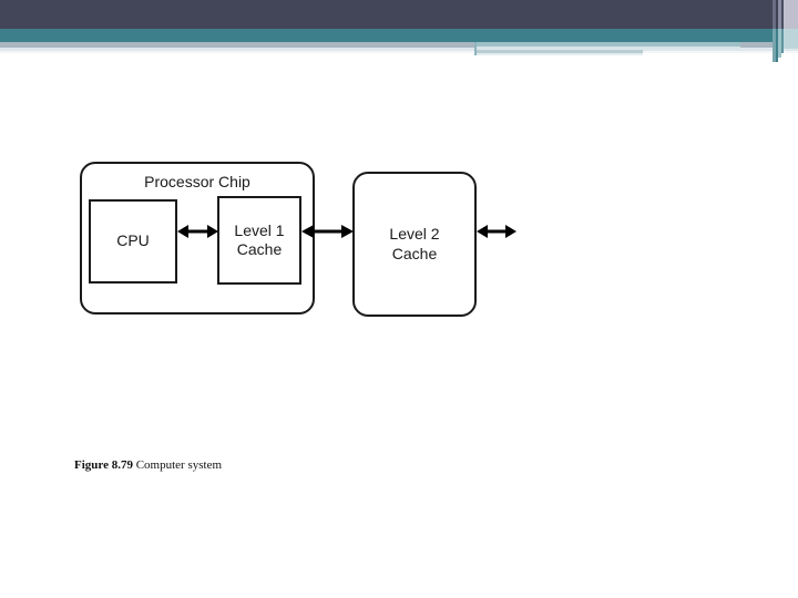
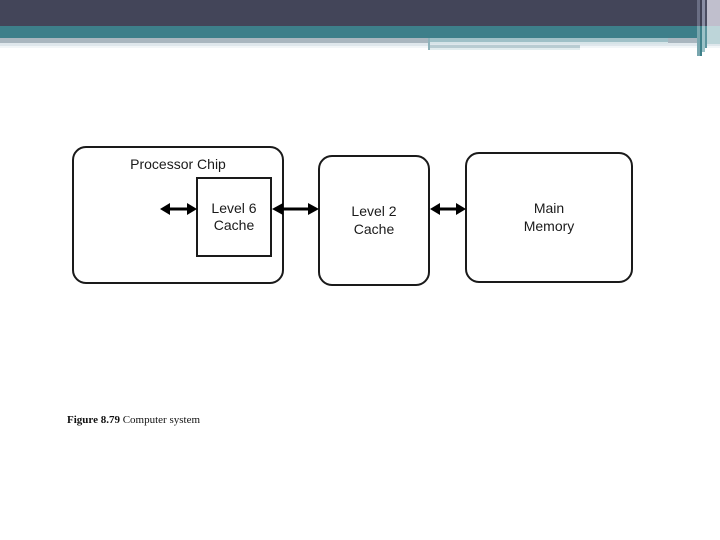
  Processor Chip
- CPU
- Level 1
+ Level 6
  Cache
  Level 2
  Cache
+ Main
+ Memory
  Figure 8.79 Computer system
